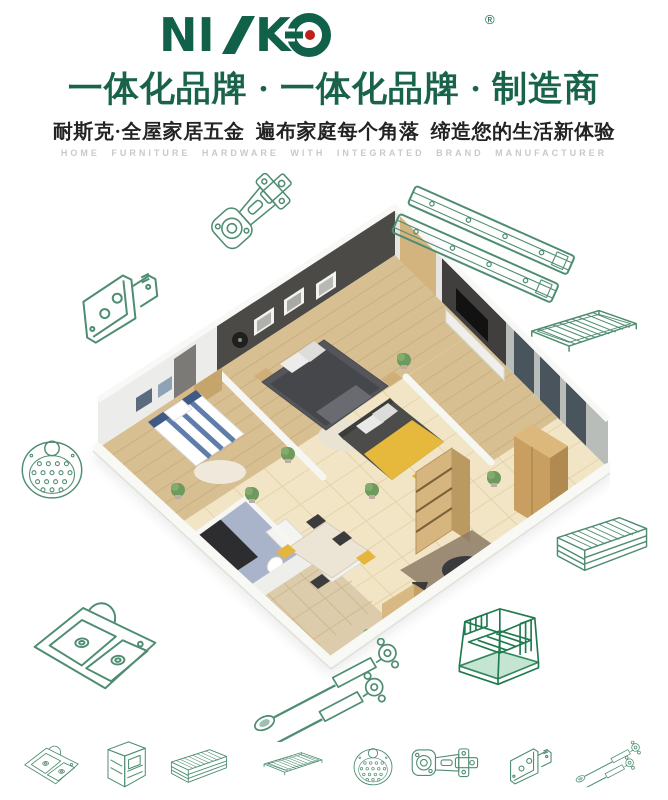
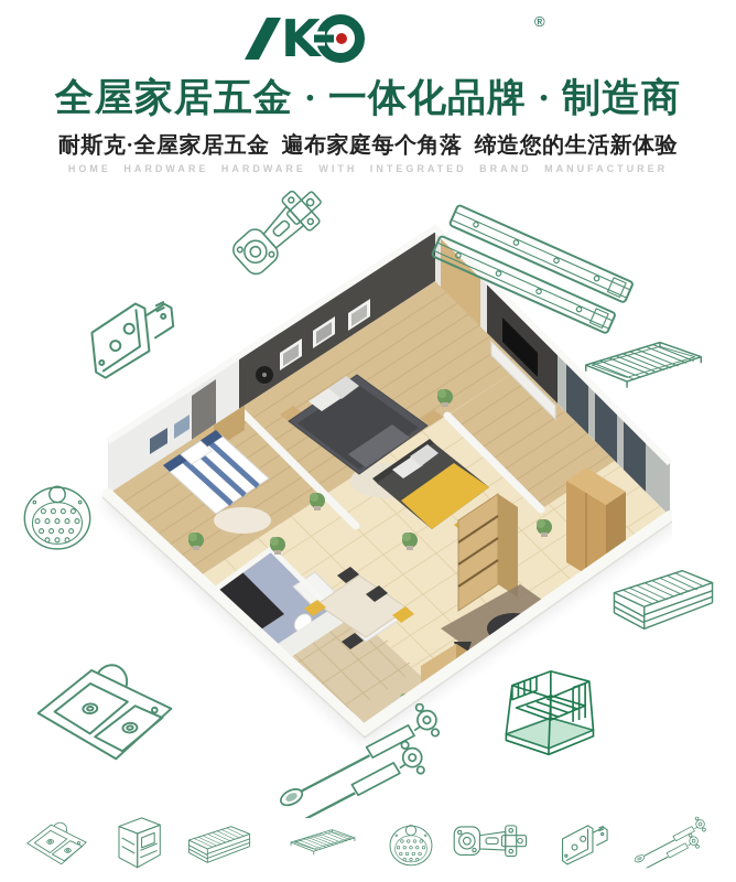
- NI
  K
  ®
- 一体化品牌 · 一体化品牌 · 制造商
+ 全屋家居五金 · 一体化品牌 · 制造商
  耐斯克·全屋家居五金 遍布家庭每个角落 缔造您的生活新体验
- HOME FURNITURE HARDWARE WITH INTEGRATED BRAND MANUFACTURER
+ HOME HARDWARE HARDWARE WITH INTEGRATED BRAND MANUFACTURER
